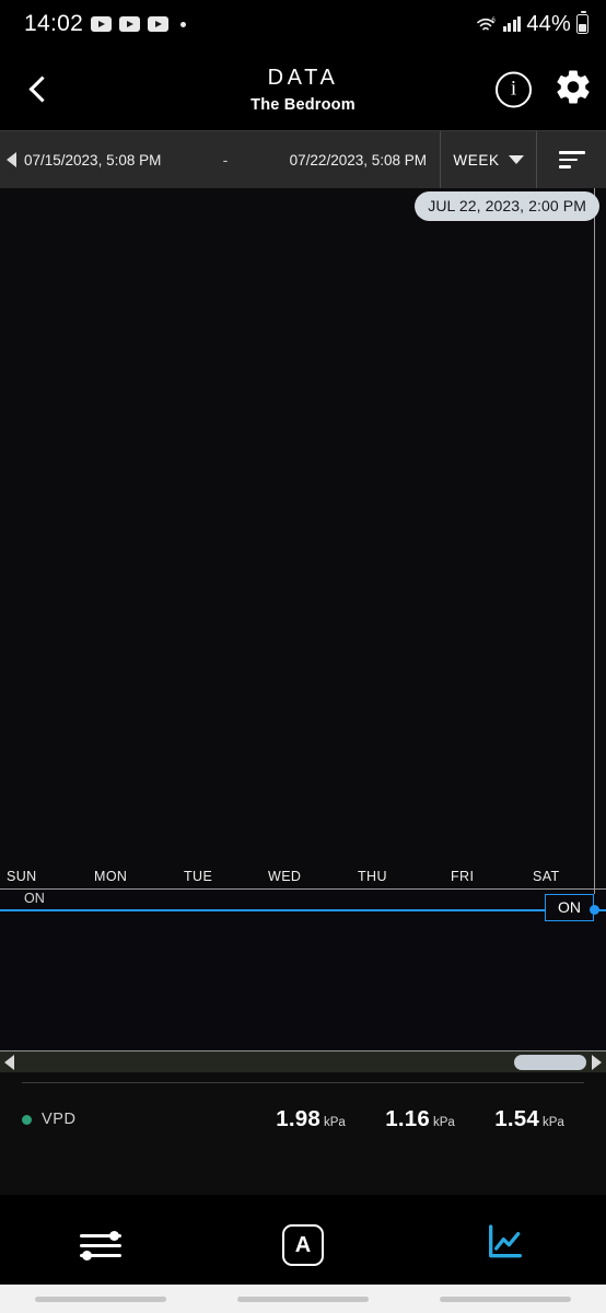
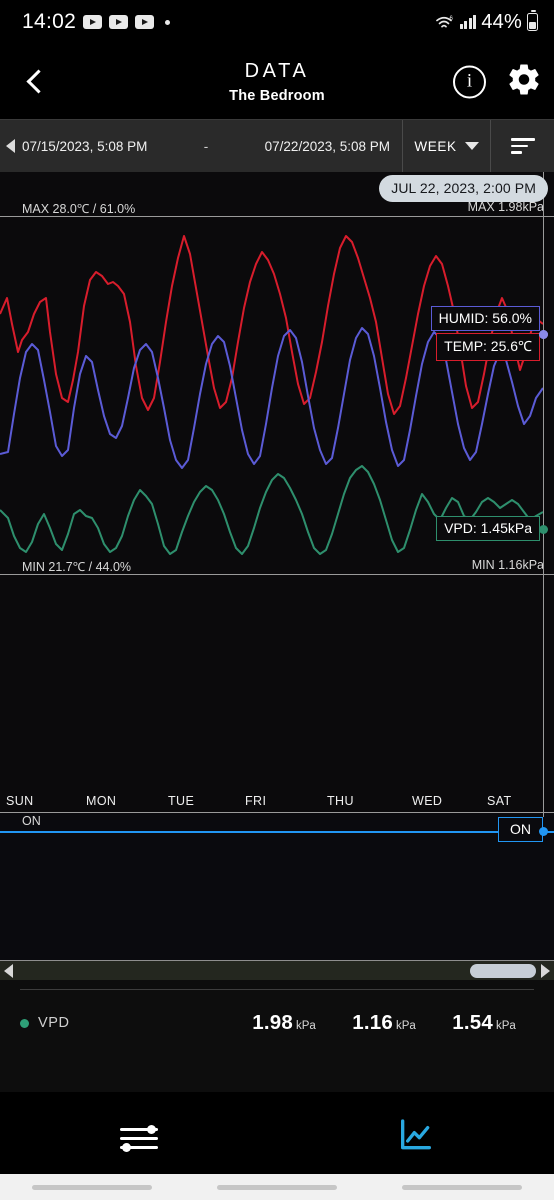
  14:02
  44%
  DATA
  The Bedroom
  i
  07/15/2023, 5:08 PM
  -
  07/22/2023, 5:08 PM
  WEEK
  JUL 22, 2023, 2:00 PM
+ MAX 28.0℃ / 61.0%
+ MAX 1.98kPa
+ HUMID: 56.0%
+ TEMP: 25.6℃
+ VPD: 1.45kPa
+ MIN 21.7℃ / 44.0%
+ MIN 1.16kPa
  SUN
  MON
  TUE
- WED
+ FRI
  THU
- FRI
+ WED
  SAT
  ON
  ON
  VPD
  1.98 kPa
  1.16 kPa
  1.54 kPa
- A
